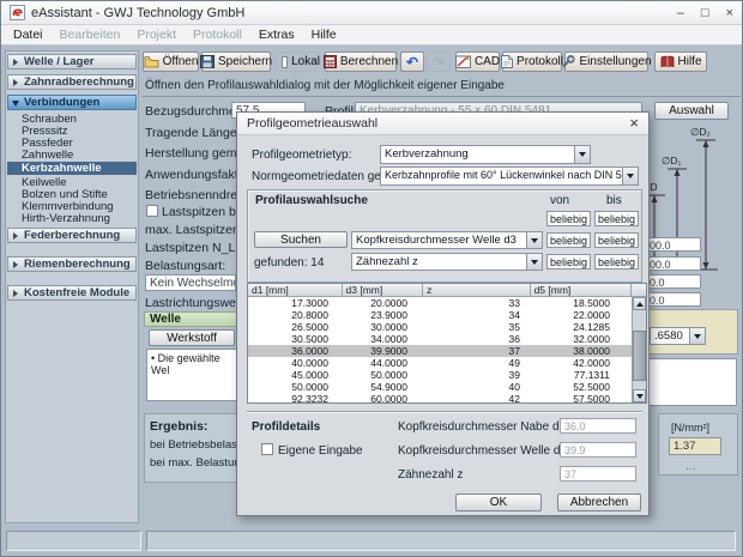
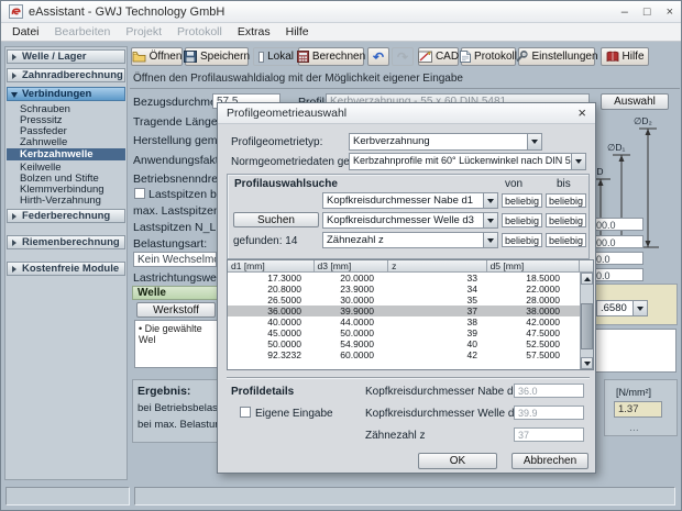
  eAssistant - GWJ Technology GmbH
  –
  □
  ×
  Datei
  Bearbeiten
  Projekt
  Protokoll
  Extras
  Hilfe
  Welle / Lager
  Zahnradberechnung
  Verbindungen
  Schrauben
  Presssitz
  Passfeder
  Zahnwelle
  Kerbzahnwelle
  Keilwelle
  Bolzen und Stifte
  Klemmverbindung
  Hirth-Verzahnung
  Federberechnung
  Riemenberechnung
  Kostenfreie Module
  Öffnen
  Speichern
  Lokal
  Berechnen
  ↶
  CAD
  Protokoll
  Einstellungen
  Hilfe
  Öffnen den Profilauswahldialog mit der Möglichkeit eigener Eingabe
  Auswahl
  Tragende Länge
  Herstellung gem
  Anwendungsfak
  Betriebsnenndre
  Lastspitzen b
  max. Lastspitze
  Lastspitzen N_L
  Belastungsart:
  Kein Wechselm
  Lastrichtungswe
  Welle
  Werkstoff
  • Die gewählte Wel
  Ergebnis:
  bei Betriebsbelas
  bei max. Belastu
  ∅D₁
  ∅D₂
  00.0
  00.0
  0.0
  0.0
  .6580
  [N/mm²]
  1.37
  ...
  Profilgeometrieauswahl
  ×
  Profilgeometrietyp:
  Kerbverzahnung
  Normgeometriedaten ge
  Kerbzahnprofile mit 60° Lückenwinkel nach DIN 5
  Profilauswahlsuche
  von
  bis
+ Kopfkreisdurchmesser Nabe d1
  beliebig
  beliebig
  Suchen
  Kopfkreisdurchmesser Welle d3
  beliebig
  beliebig
  gefunden: 14
  Zähnezahl z
  beliebig
  beliebig
  d1 [mm]
  d3 [mm]
  z
  d5 [mm]
  17.3000
  20.0000
  33
  18.5000
  20.8000
  23.9000
  34
  22.0000
  26.5000
  30.0000
  35
- 24.1285
+ 28.0000
- 30.5000
- 34.0000
- 36
- 32.0000
  36.0000
  39.9000
  37
  38.0000
  40.0000
  44.0000
- 49
+ 38
  42.0000
  45.0000
  50.0000
  39
- 77.1311
+ 47.5000
  50.0000
  54.9000
  40
  52.5000
  92.3232
  60.0000
  42
  57.5000
  Profildetails
  Kopfkreisdurchmesser Nabe d
  36.0
  Eigene Eingabe
  Kopfkreisdurchmesser Welle d
  39.9
  Zähnezahl z
  37
  OK
  Abbrechen
